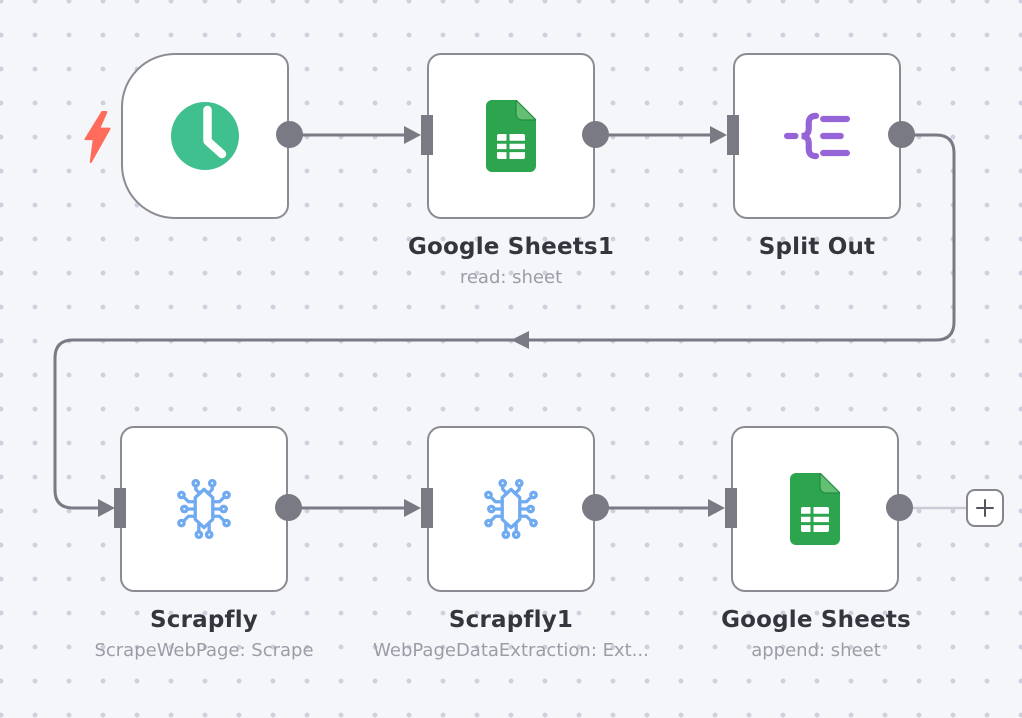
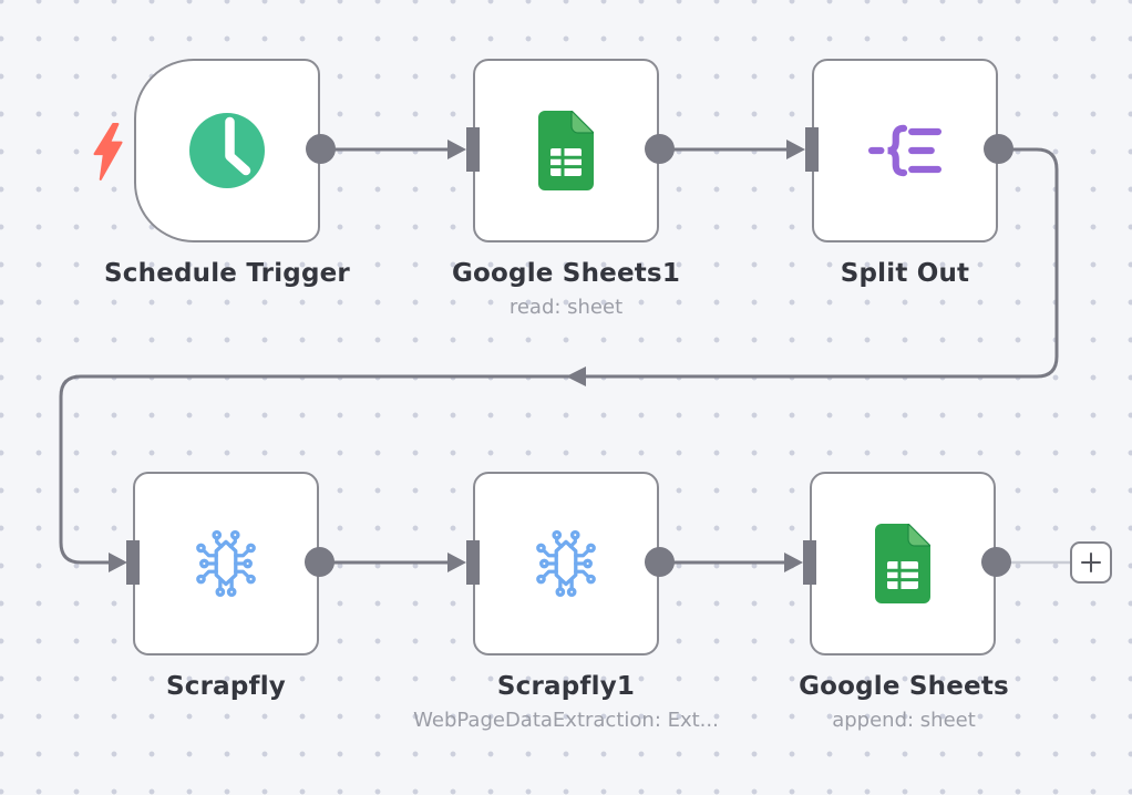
+ Schedule Trigger
  Google Sheets1
  read: sheet
  Split Out
  Scrapfly
- ScrapeWebPage: Scrape
  Scrapfly1
  WebPageDataExtraction: Ext...
  Google Sheets
  append: sheet
